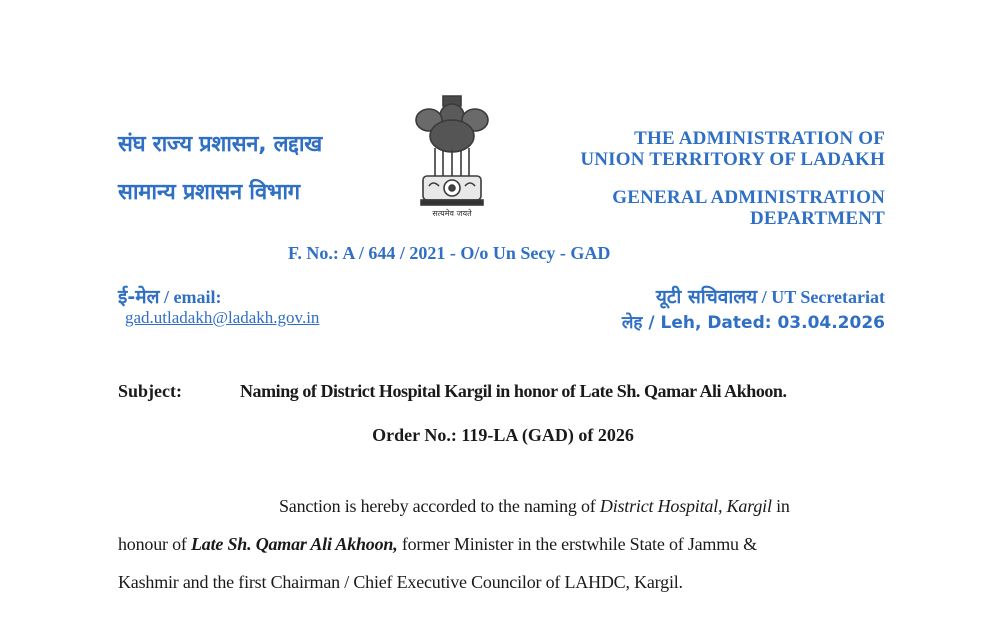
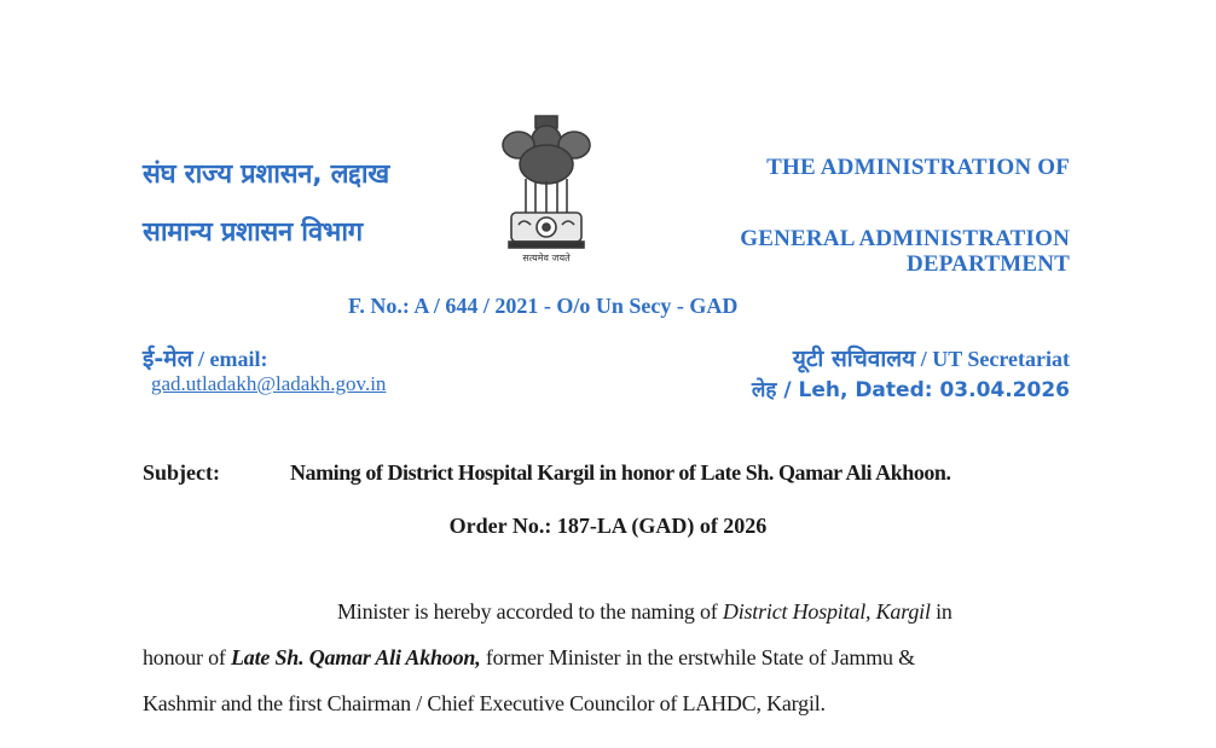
  संघ राज्य प्रशासन, लद्दाख
  सामान्य प्रशासन विभाग
  सत्यमेव जयते
  THE ADMINISTRATION OF
- UNION TERRITORY OF LADAKH
  GENERAL ADMINISTRATION
  DEPARTMENT
  F. No.: A / 644 / 2021 - O/o Un Secy - GAD
  ई-मेल / email:
  gad.utladakh@ladakh.gov.in
  यूटी सचिवालय / UT Secretariat
  लेह / Leh, Dated: 03.04.2026
  Subject:
  Naming of District Hospital Kargil in honor of Late Sh. Qamar Ali Akhoon.
- Order No.: 119-LA (GAD) of 2026
+ Order No.: 187-LA (GAD) of 2026
- Sanction is hereby accorded to the naming of District Hospital, Kargil in
+ Minister is hereby accorded to the naming of District Hospital, Kargil in
  honour of Late Sh. Qamar Ali Akhoon, former Minister in the erstwhile State of Jammu &
  Kashmir and the first Chairman / Chief Executive Councilor of LAHDC, Kargil.
